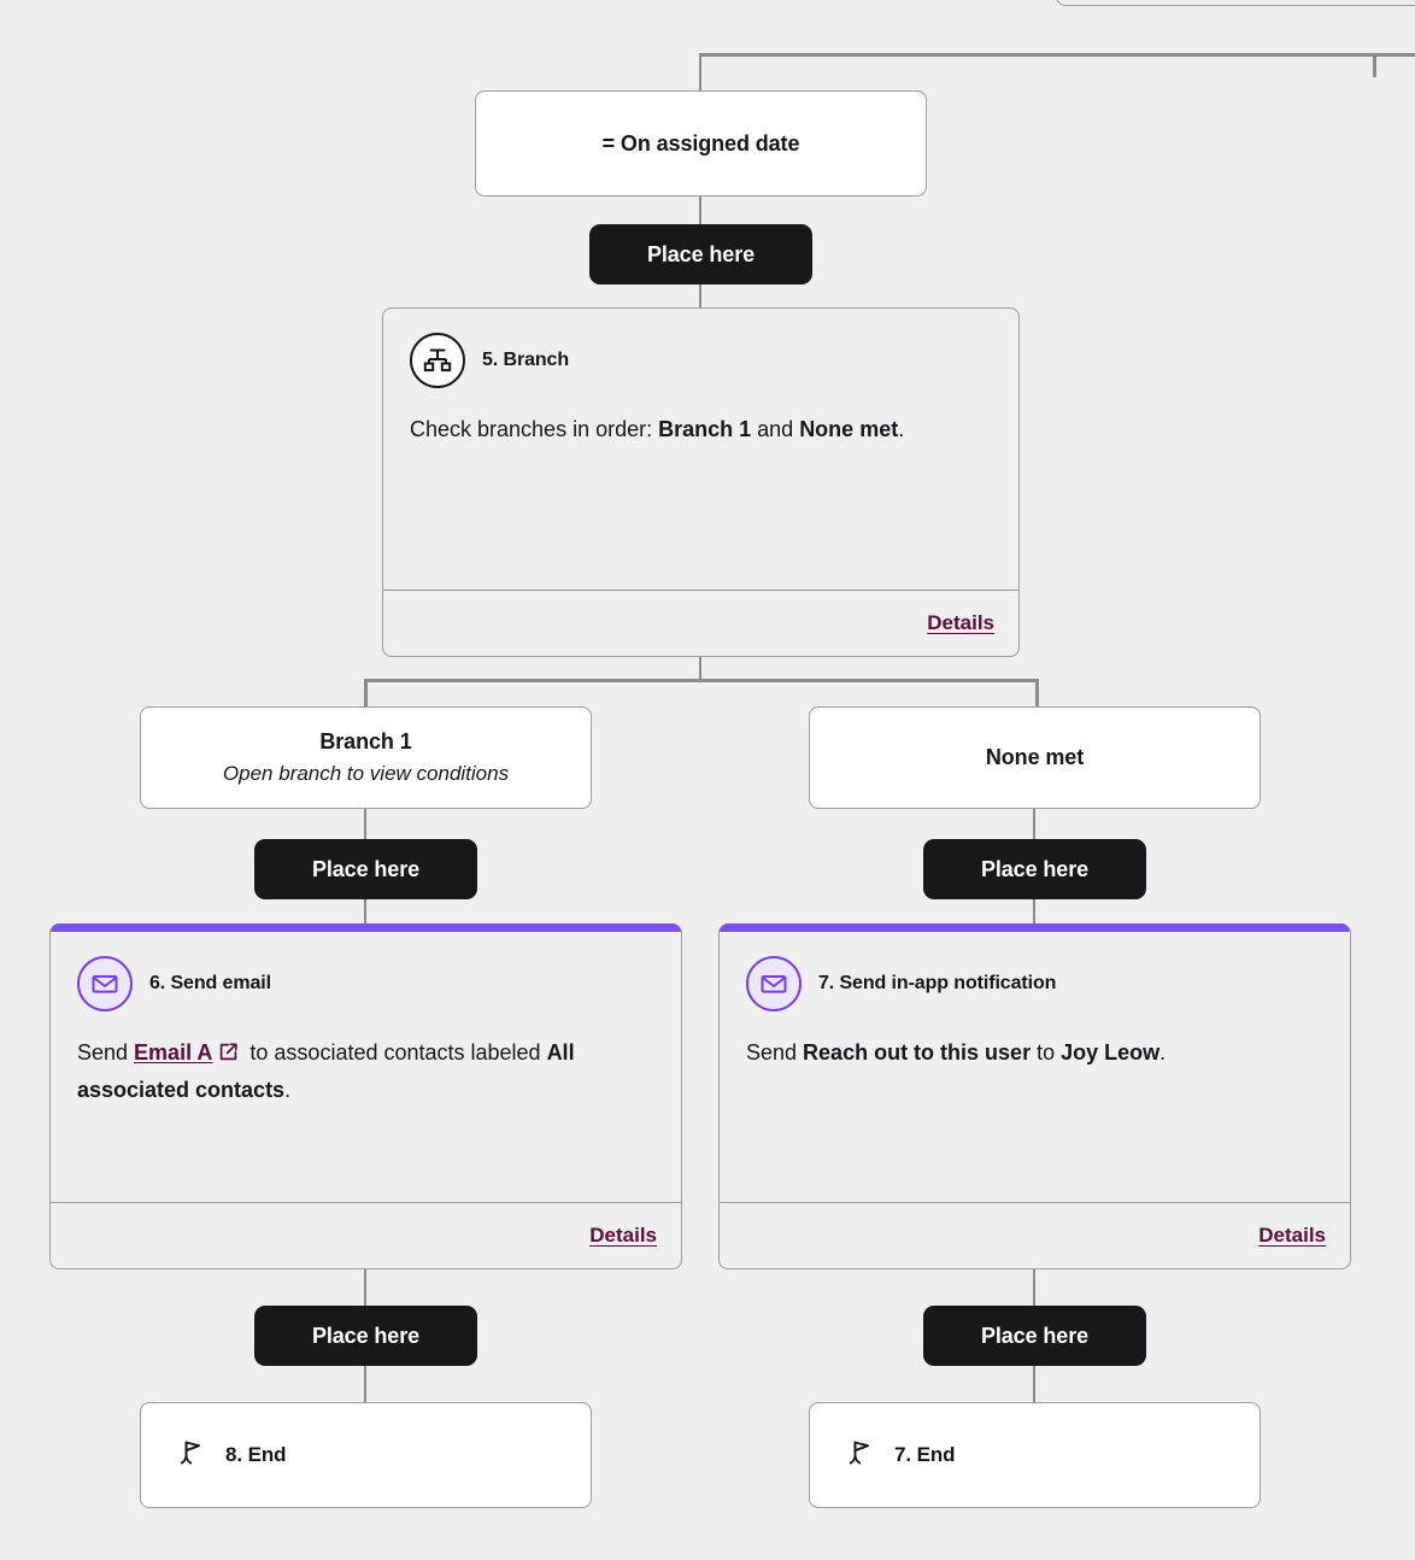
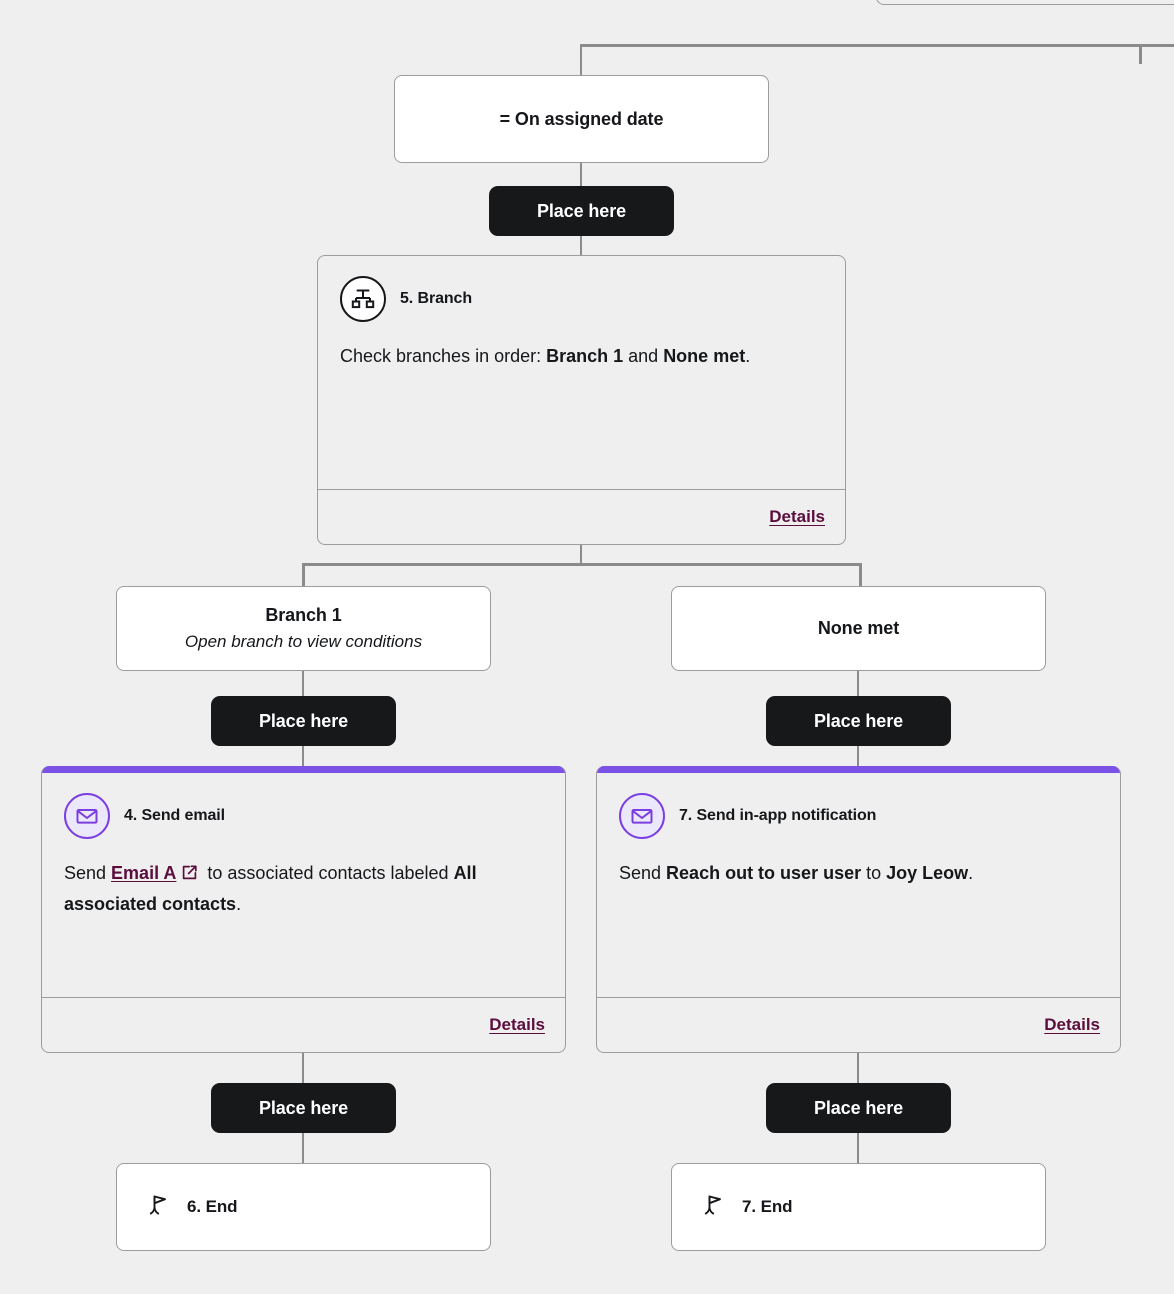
  = On assigned date
  Place here
  5. Branch
  Check branches in order: Branch 1 and None met.
  Details
  Branch 1
  Open branch to view conditions
  Place here
- 6. Send email
+ 4. Send email
  Send Email A to associated contacts labeled All associated contacts.
  Details
  Place here
- 8. End
+ 6. End
  None met
  Place here
  7. Send in-app notification
- Send Reach out to this user to Joy Leow.
+ Send Reach out to user user to Joy Leow.
  Details
  Place here
  7. End
